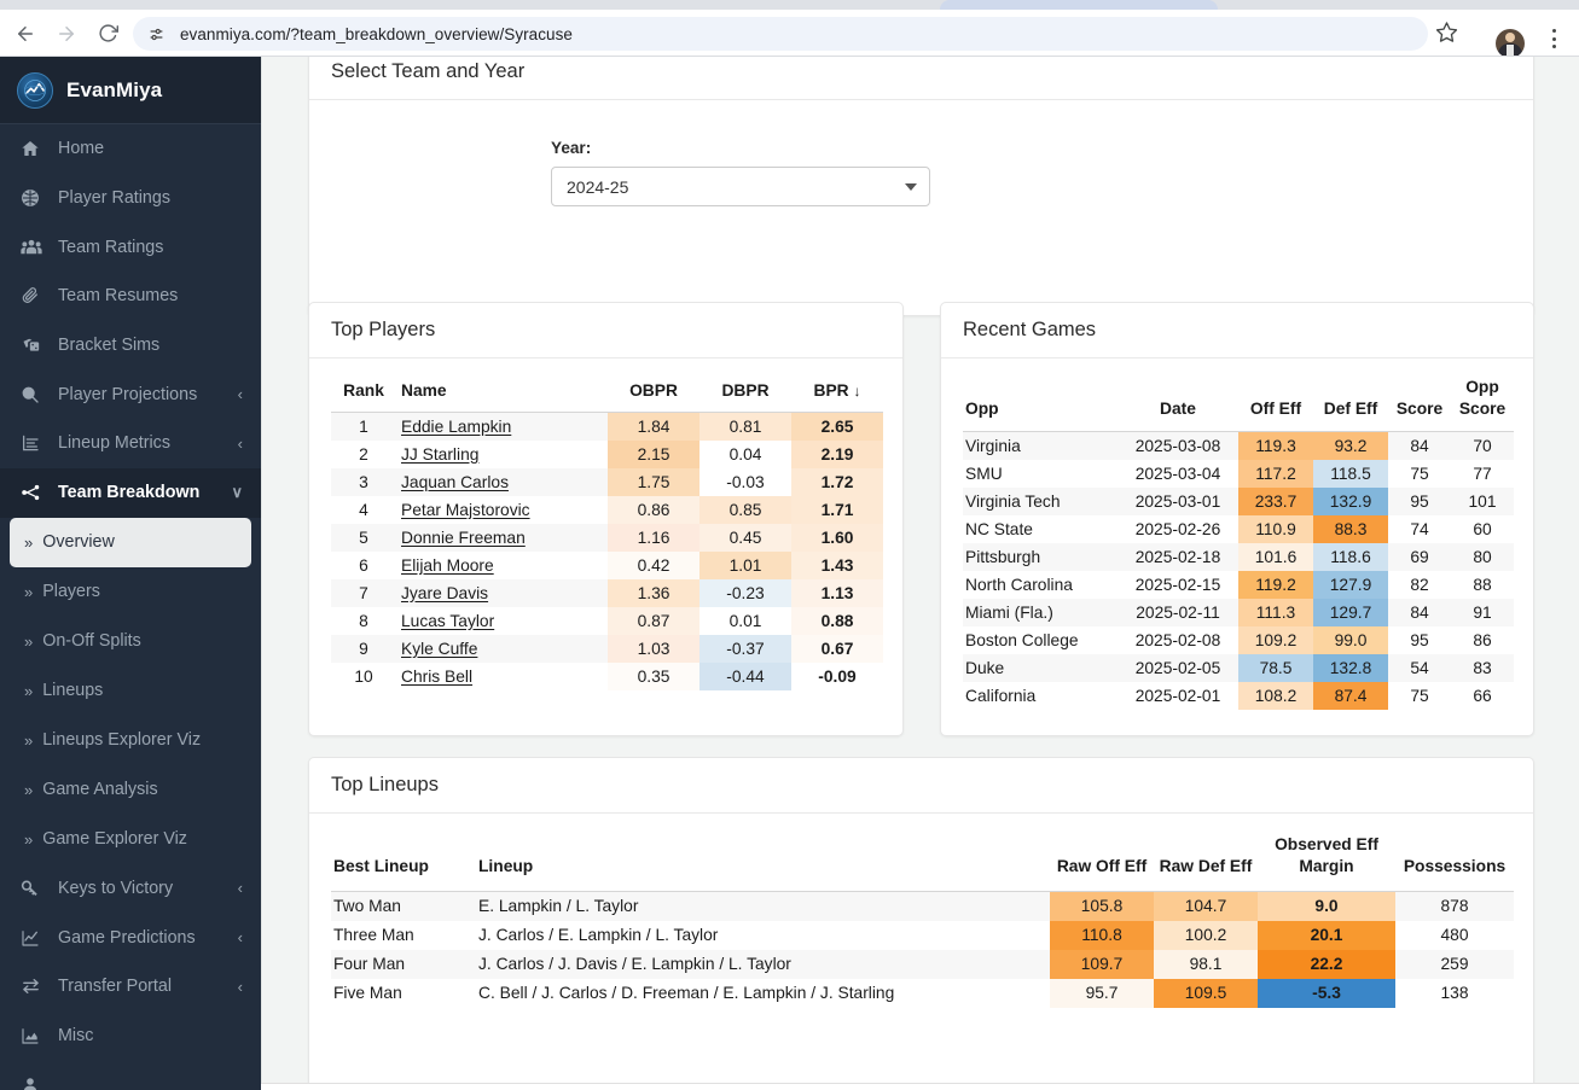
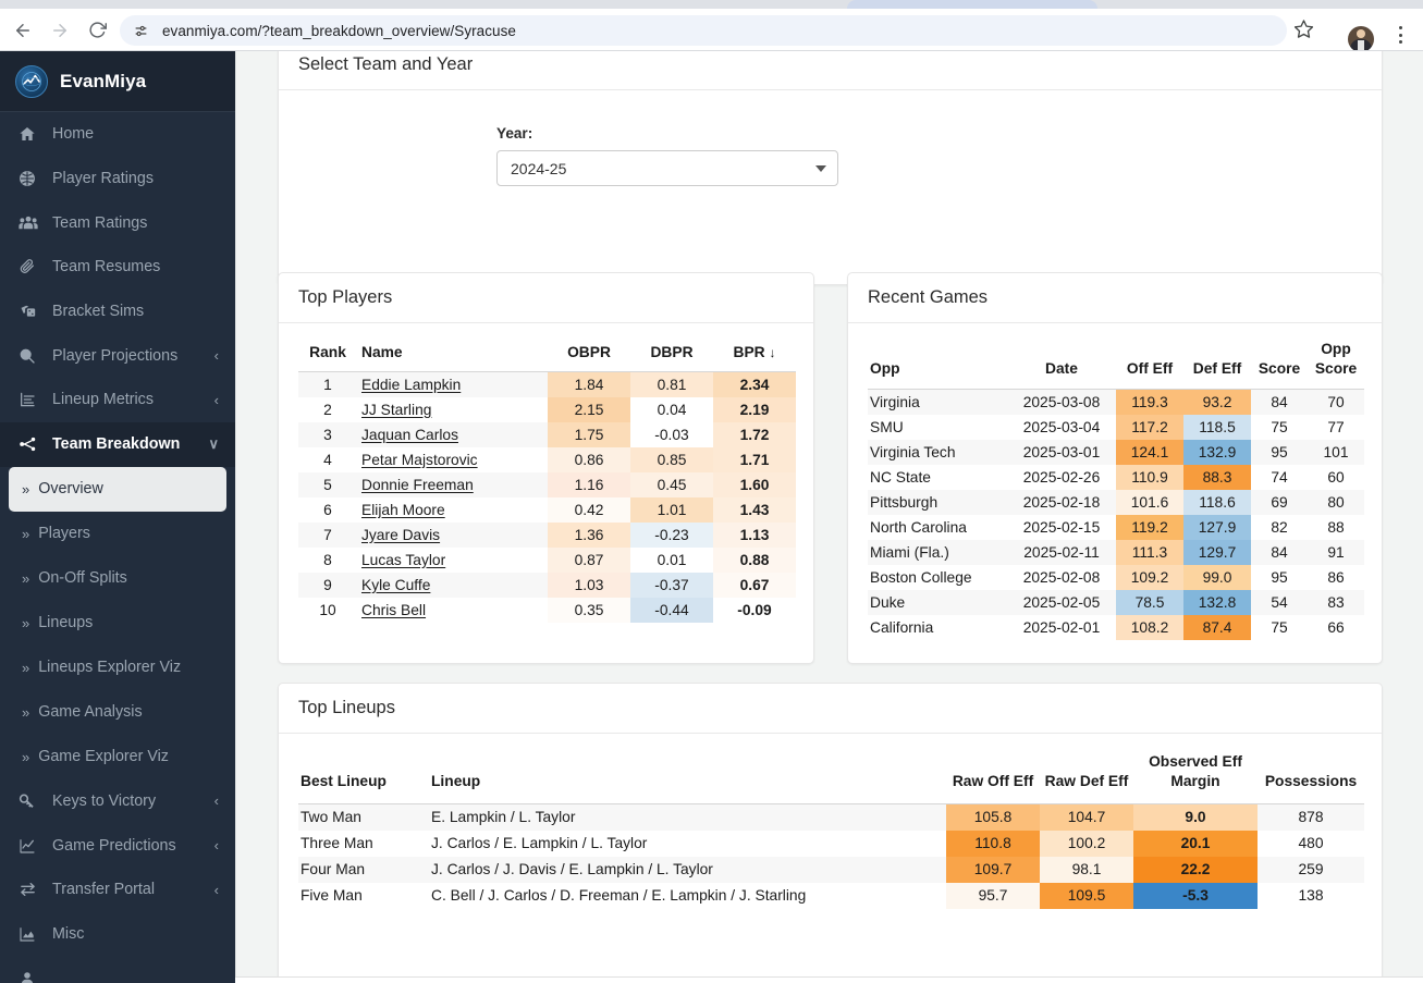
  evanmiya.com/?team_breakdown_overview/Syracuse
  EvanMiya
  Home
  Player Ratings
  Team Ratings
  Team Resumes
  Bracket Sims
  Player Projections
  ‹
  Lineup Metrics
  ‹
  Team Breakdown
  ∨
  »
  Overview
  »
  Players
  »
  On-Off Splits
  »
  Lineups
  »
  Lineups Explorer Viz
  »
  Game Analysis
  »
  Game Explorer Viz
  Keys to Victory
  ‹
  Game Predictions
  ‹
  Transfer Portal
  ‹
  Misc
  Select Team and Year
  Year:
  2024-25
  Top Players
  Rank	Name	OBPR	DBPR	BPR ↓
- 1	Eddie Lampkin	1.84	0.81	2.65
+ 1	Eddie Lampkin	1.84	0.81	2.34
  2	JJ Starling	2.15	0.04	2.19
  3	Jaquan Carlos	1.75	-0.03	1.72
  4	Petar Majstorovic	0.86	0.85	1.71
  5	Donnie Freeman	1.16	0.45	1.60
  6	Elijah Moore	0.42	1.01	1.43
  7	Jyare Davis	1.36	-0.23	1.13
  8	Lucas Taylor	0.87	0.01	0.88
  9	Kyle Cuffe	1.03	-0.37	0.67
  10	Chris Bell	0.35	-0.44	-0.09
  Recent Games
  Opp	Date	Off Eff	Def Eff	Score	Opp Score
  Virginia	2025-03-08	119.3	93.2	84	70
  SMU	2025-03-04	117.2	118.5	75	77
- Virginia Tech	2025-03-01	233.7	132.9	95	101
+ Virginia Tech	2025-03-01	124.1	132.9	95	101
  NC State	2025-02-26	110.9	88.3	74	60
  Pittsburgh	2025-02-18	101.6	118.6	69	80
  North Carolina	2025-02-15	119.2	127.9	82	88
  Miami (Fla.)	2025-02-11	111.3	129.7	84	91
  Boston College	2025-02-08	109.2	99.0	95	86
  Duke	2025-02-05	78.5	132.8	54	83
  California	2025-02-01	108.2	87.4	75	66
  Top Lineups
  Best Lineup	Lineup	Raw Off Eff	Raw Def Eff	Observed Eff Margin	Possessions
  Two Man	E. Lampkin / L. Taylor	105.8	104.7	9.0	878
  Three Man	J. Carlos / E. Lampkin / L. Taylor	110.8	100.2	20.1	480
  Four Man	J. Carlos / J. Davis / E. Lampkin / L. Taylor	109.7	98.1	22.2	259
  Five Man	C. Bell / J. Carlos / D. Freeman / E. Lampkin / J. Starling	95.7	109.5	-5.3	138
